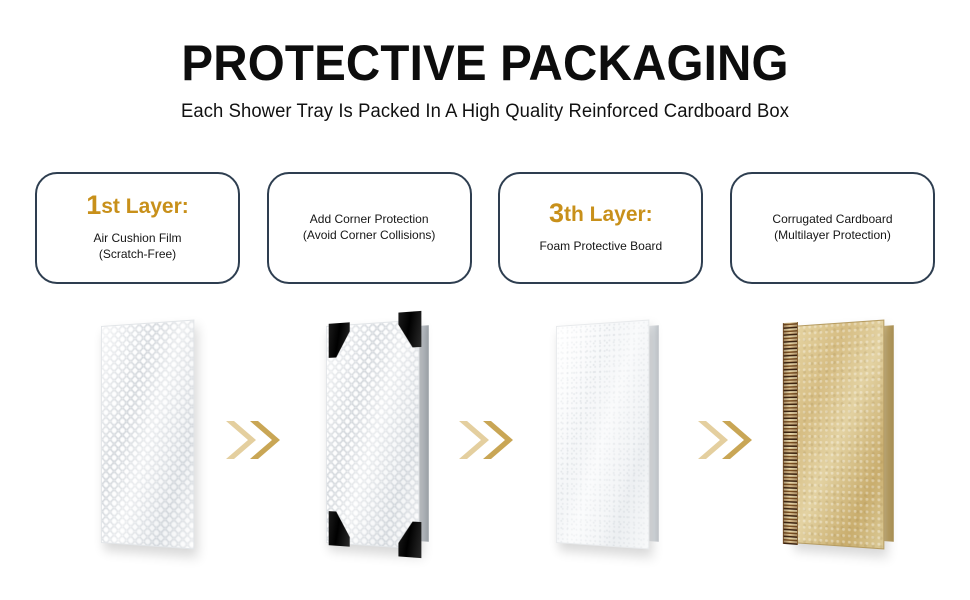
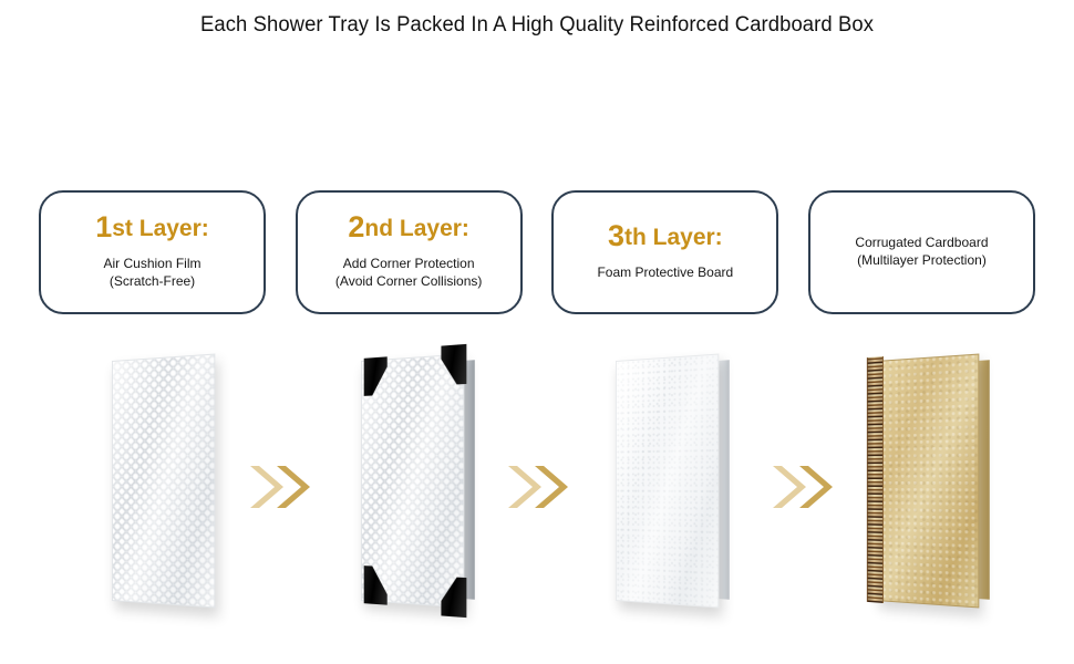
- PROTECTIVE PACKAGING
  Each Shower Tray Is Packed In A High Quality Reinforced Cardboard Box
  1st Layer:
  Air Cushion Film
  (Scratch-Free)
+ 2nd Layer:
  Add Corner Protection
  (Avoid Corner Collisions)
  3th Layer:
  Foam Protective Board
  Corrugated Cardboard
  (Multilayer Protection)
